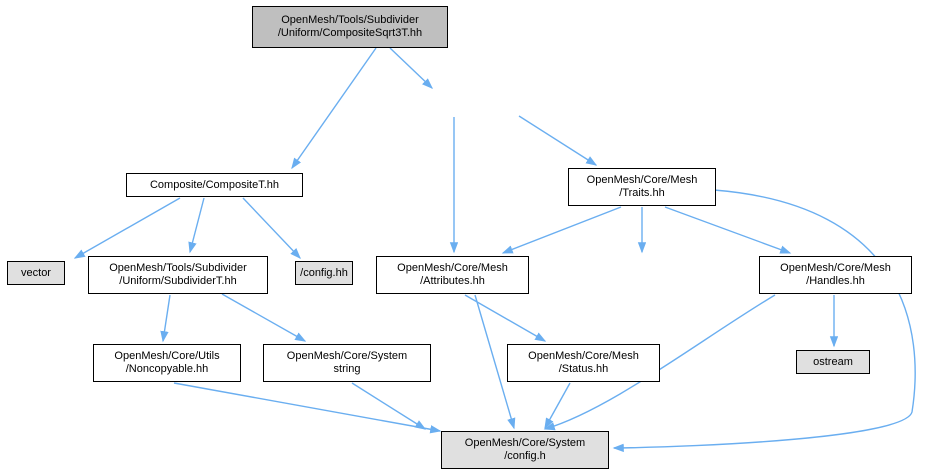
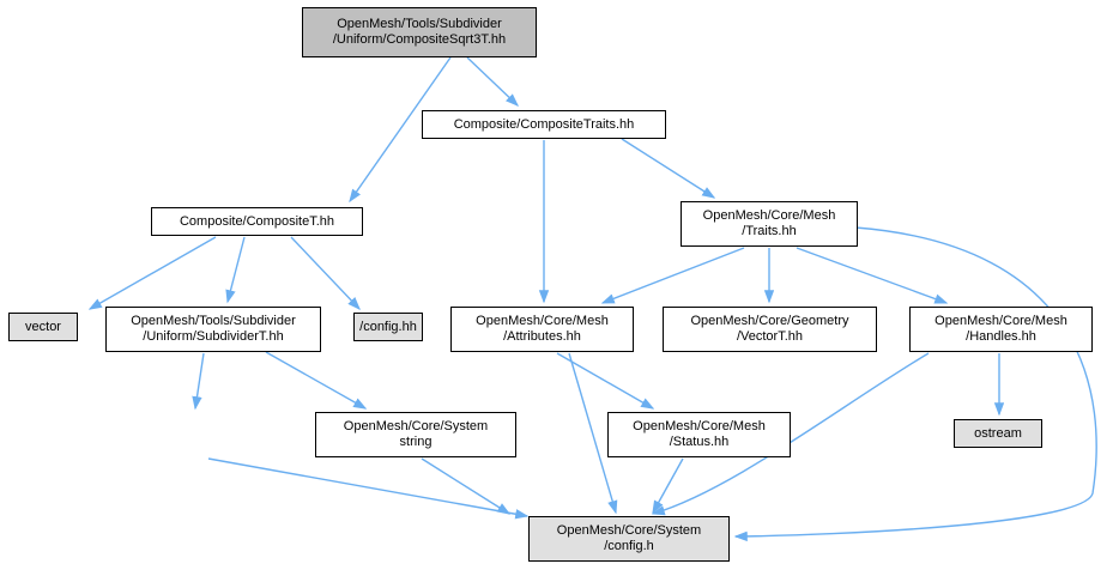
  OpenMesh/Tools/Subdivider
  /Uniform/CompositeSqrt3T.hh
+ Composite/CompositeTraits.hh
  Composite/CompositeT.hh
  OpenMesh/Core/Mesh
  /Traits.hh
  vector
  OpenMesh/Tools/Subdivider
  /Uniform/SubdividerT.hh
  /config.hh
  OpenMesh/Core/Mesh
  /Attributes.hh
+ OpenMesh/Core/Geometry
+ /VectorT.hh
  OpenMesh/Core/Mesh
  /Handles.hh
- OpenMesh/Core/Utils
- /Noncopyable.hh
  OpenMesh/Core/System
  string
  OpenMesh/Core/Mesh
  /Status.hh
  ostream
  OpenMesh/Core/System
  /config.h
